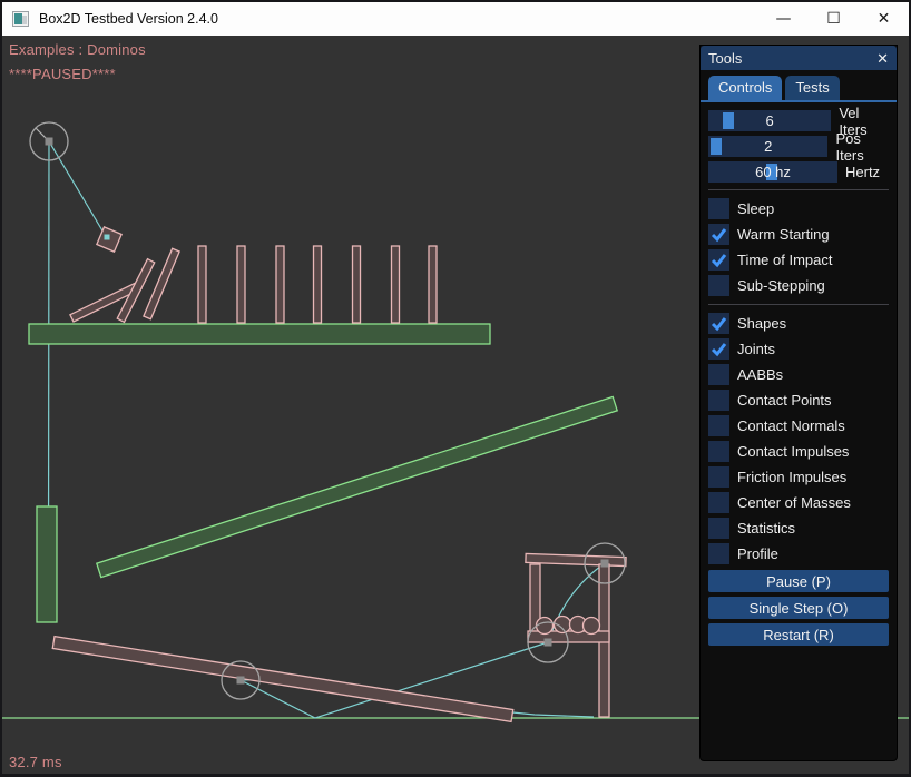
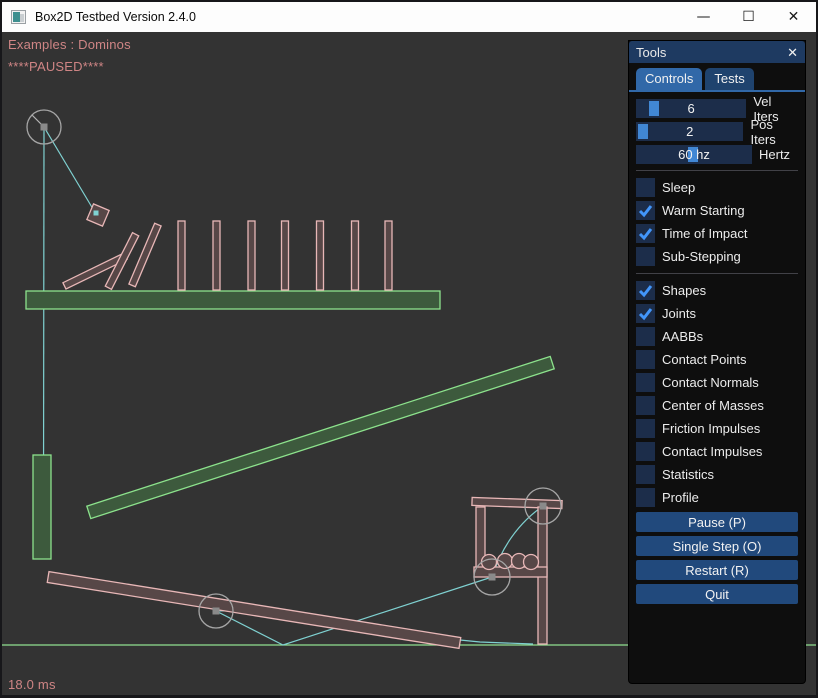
  Box2D Testbed Version 2.4.0
  —
  ☐
  ✕
  Examples : Dominos
  ****PAUSED****
- 32.7 ms
+ 18.0 ms
  Tools
  ✕
  Controls
  Tests
  6
  Vel Iters
  2
  Pos Iters
  60 hz
  Hertz
  Sleep
  Warm Starting
  Time of Impact
  Sub-Stepping
  Shapes
  Joints
  AABBs
  Contact Points
  Contact Normals
- Contact Impulses
+ Center of Masses
  Friction Impulses
- Center of Masses
+ Contact Impulses
  Statistics
  Profile
  Pause (P)
  Single Step (O)
  Restart (R)
+ Quit
